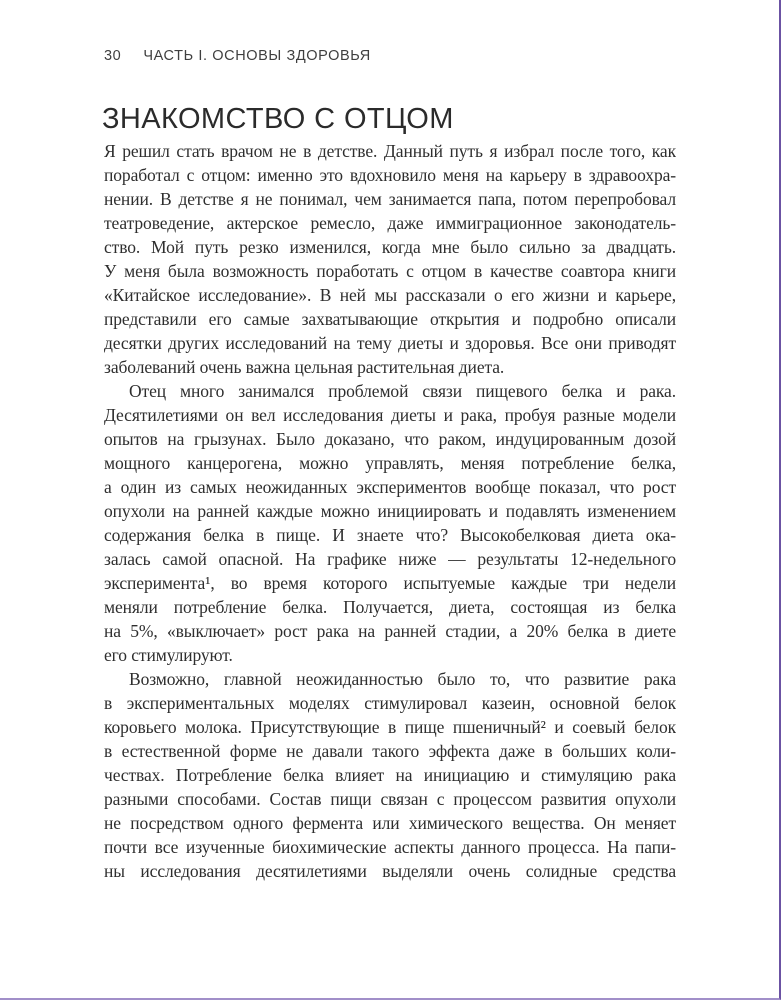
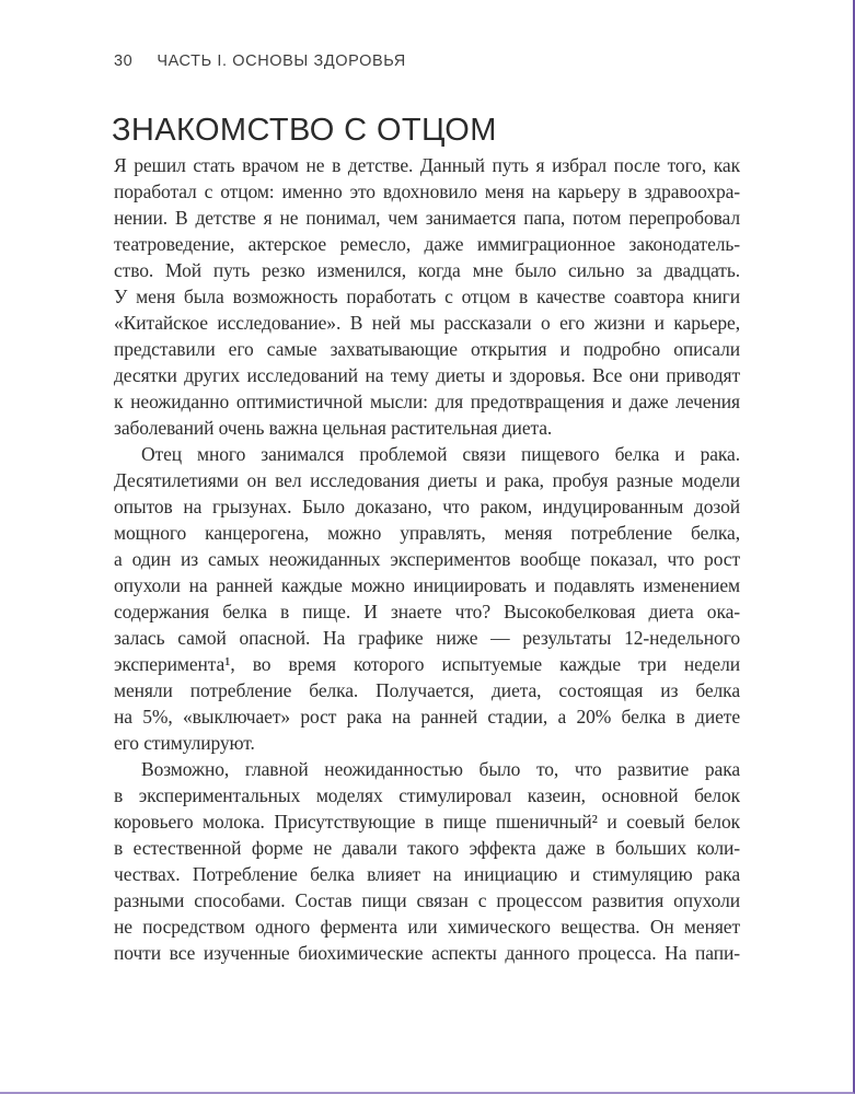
  30 ЧАСТЬ I. ОСНОВЫ ЗДОРОВЬЯ
  ЗНАКОМСТВО С ОТЦОМ
  Я решил стать врачом не в детстве. Данный путь я избрал после того, как
  поработал с отцом: именно это вдохновило меня на карьеру в здравоохра-
  нении. В детстве я не понимал, чем занимается папа, потом перепробовал
  театроведение, актерское ремесло, даже иммиграционное законодатель-
  ство. Мой путь резко изменился, когда мне было сильно за двадцать.
  У меня была возможность поработать с отцом в качестве соавтора книги
  «Китайское исследование». В ней мы рассказали о его жизни и карьере,
  представили его самые захватывающие открытия и подробно описали
  десятки других исследований на тему диеты и здоровья. Все они приводят
+ к неожиданно оптимистичной мысли: для предотвращения и даже лечения
  заболеваний очень важна цельная растительная диета.
  Отец много занимался проблемой связи пищевого белка и рака.
  Десятилетиями он вел исследования диеты и рака, пробуя разные модели
  опытов на грызунах. Было доказано, что раком, индуцированным дозой
  мощного канцерогена, можно управлять, меняя потребление белка,
  а один из самых неожиданных экспериментов вообще показал, что рост
  опухоли на ранней каждые можно инициировать и подавлять изменением
  содержания белка в пище. И знаете что? Высокобелковая диета ока-
  залась самой опасной. На графике ниже — результаты 12-недельного
  эксперимента¹, во время которого испытуемые каждые три недели
  меняли потребление белка. Получается, диета, состоящая из белка
  на 5%, «выключает» рост рака на ранней стадии, а 20% белка в диете
  его стимулируют.
  Возможно, главной неожиданностью было то, что развитие рака
  в экспериментальных моделях стимулировал казеин, основной белок
  коровьего молока. Присутствующие в пище пшеничный² и соевый белок
  в естественной форме не давали такого эффекта даже в больших коли-
  чествах. Потребление белка влияет на инициацию и стимуляцию рака
  разными способами. Состав пищи связан с процессом развития опухоли
  не посредством одного фермента или химического вещества. Он меняет
  почти все изученные биохимические аспекты данного процесса. На папи-
- ны исследования десятилетиями выделяли очень солидные средства
